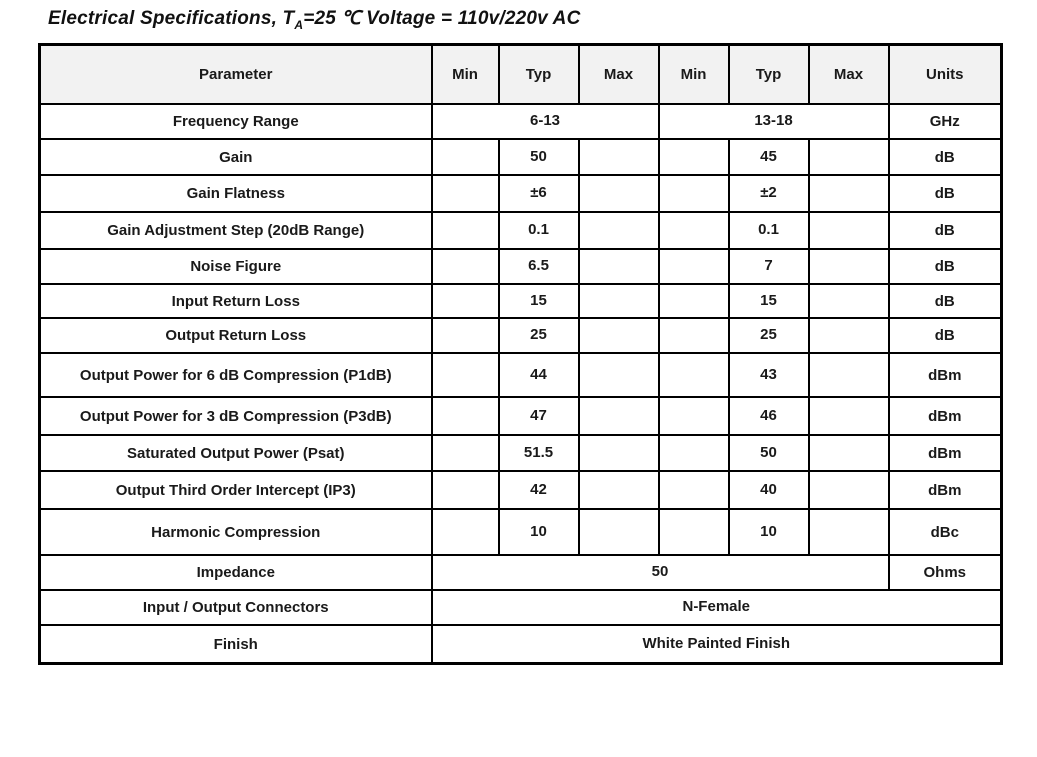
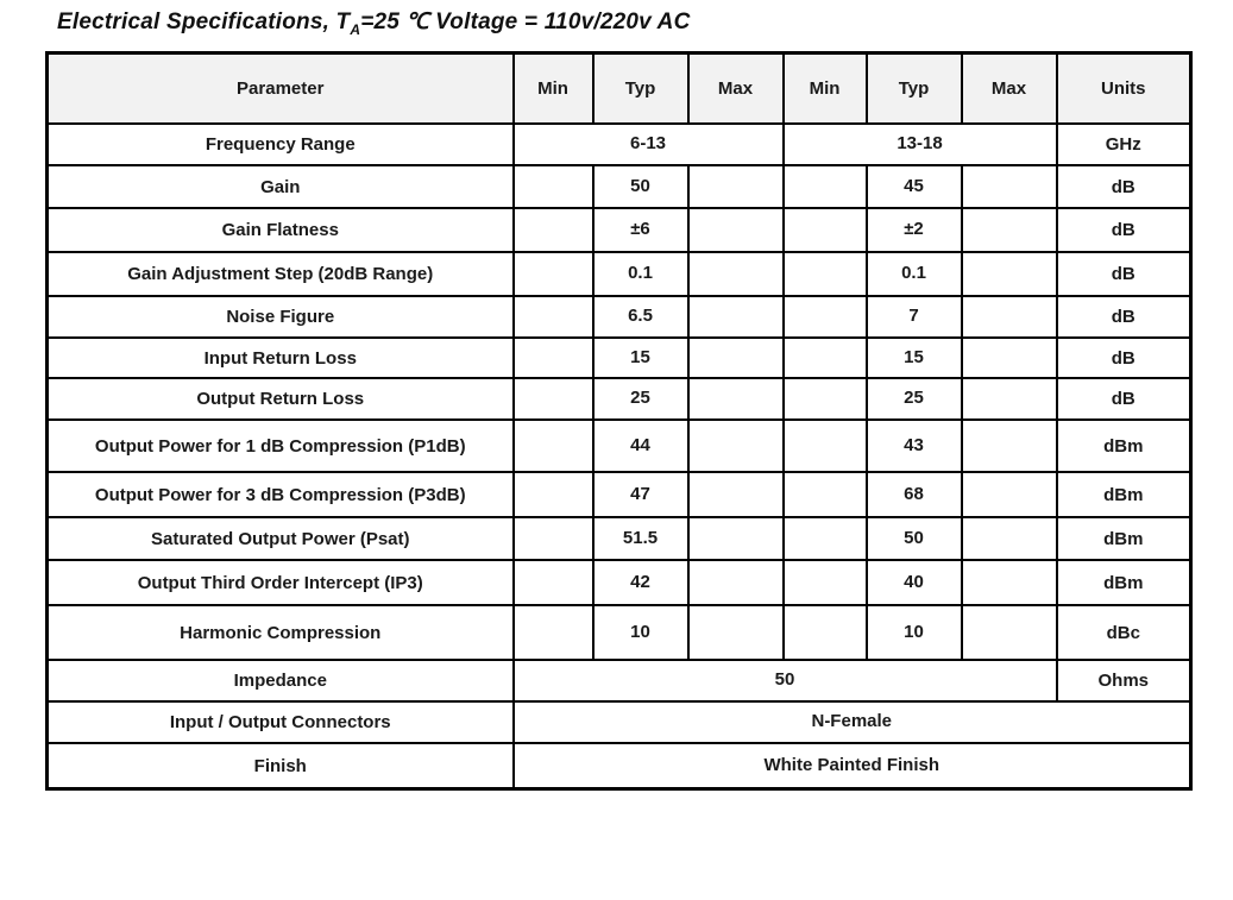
  Electrical Specifications, TA=25 ℃ Voltage = 110v/220v AC
  Parameter	Min	Typ	Max	Min	Typ	Max	Units
  Frequency Range	6-13	13-18	GHz
  Gain		50			45		dB
  Gain Flatness		±6			±2		dB
  Gain Adjustment Step (20dB Range)		0.1			0.1		dB
  Noise Figure		6.5			7		dB
  Input Return Loss		15			15		dB
  Output Return Loss		25			25		dB
- Output Power for 6 dB Compression (P1dB)		44			43		dBm
+ Output Power for 1 dB Compression (P1dB)		44			43		dBm
- Output Power for 3 dB Compression (P3dB)		47			46		dBm
+ Output Power for 3 dB Compression (P3dB)		47			68		dBm
  Saturated Output Power (Psat)		51.5			50		dBm
  Output Third Order Intercept (IP3)		42			40		dBm
  Harmonic Compression		10			10		dBc
  Impedance	50	Ohms
  Input / Output Connectors	N-Female
  Finish	White Painted Finish
